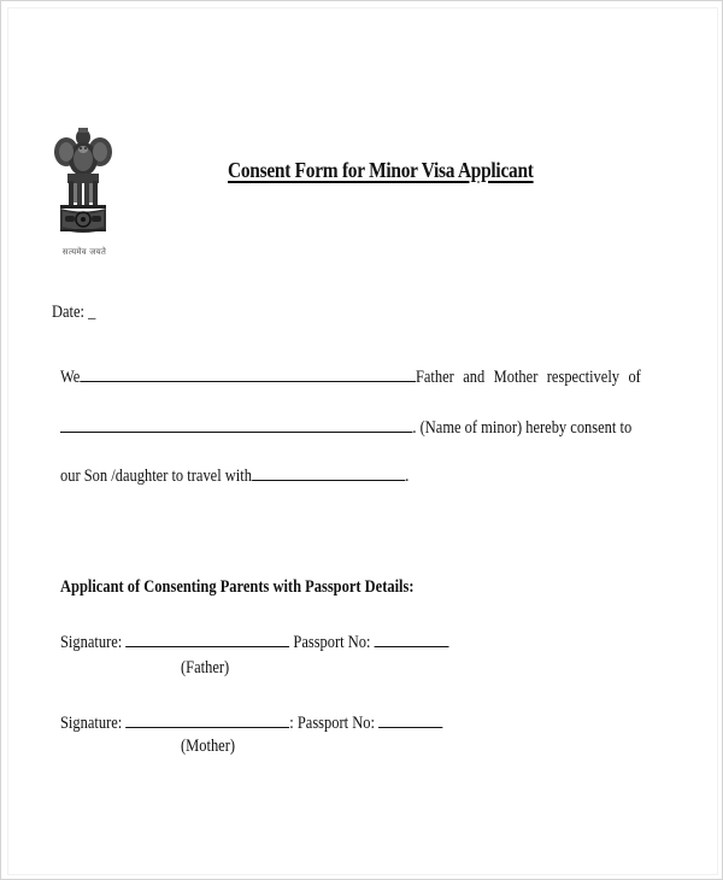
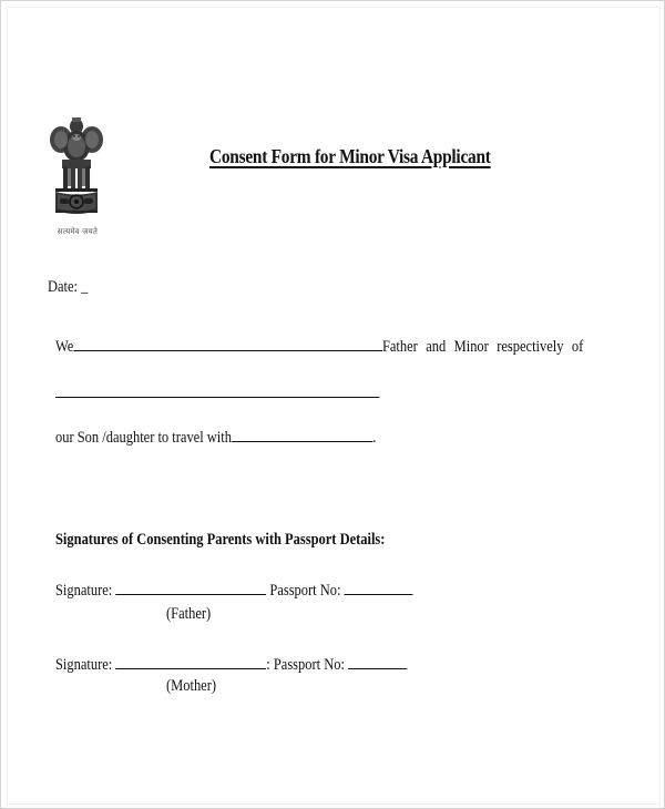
  सत्यमेव जयते
  Consent Form for Minor Visa Applicant
  Date: _
- We Father and Mother respectively of
+ We Father and Minor respectively of
- . (Name of minor) hereby consent to
  our Son /daughter to travel with .
- Applicant of Consenting Parents with Passport Details:
+ Signatures of Consenting Parents with Passport Details:
  Signature: Passport No:
  (Father)
  Signature: : Passport No:
  (Mother)
